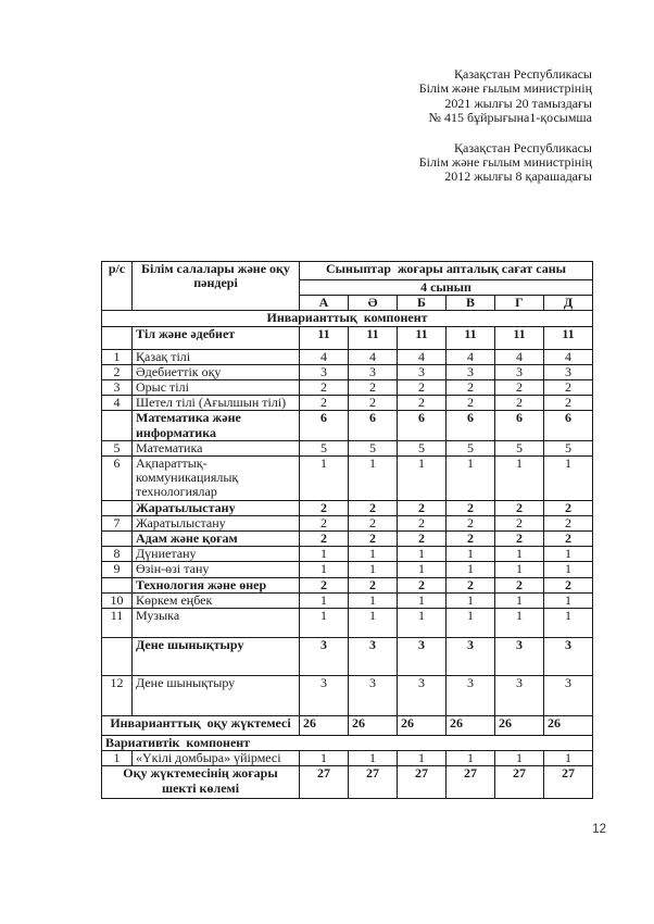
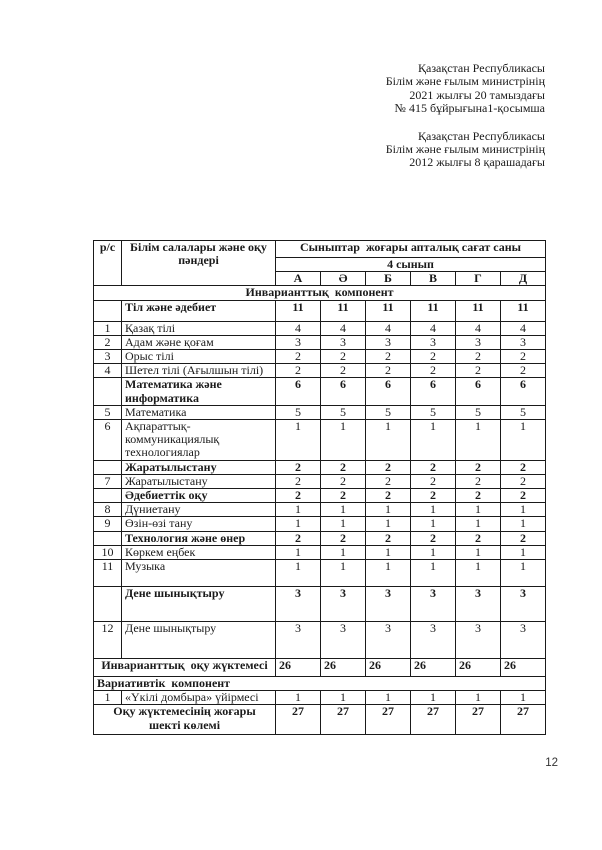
  Қазақстан Республикасы
  Білім және ғылым министрінің
  2021 жылғы 20 тамыздағы
  № 415 бұйрығына1-қосымша
  Қазақстан Республикасы
  Білім және ғылым министрінің
  2012 жылғы 8 қарашадағы
  р/с	Білім салалары және оқу пәндері	Сыныптар жоғары апталық сағат саны
  4 сынып
  А	Ә	Б	В	Г	Д
  Инварианттық компонент
  	Тіл және әдебиет	11	11	11	11	11	11
  1	Қазақ тілі	4	4	4	4	4	4
- 2	Әдебиеттік оқу	3	3	3	3	3	3
+ 2	Адам және қоғам	3	3	3	3	3	3
  3	Орыс тілі	2	2	2	2	2	2
  4	Шетел тілі (Ағылшын тілі)	2	2	2	2	2	2
  	Математика және информатика	6	6	6	6	6	6
  5	Математика	5	5	5	5	5	5
  6	Ақпараттық-коммуникациялық технологиялар	1	1	1	1	1	1
  	Жаратылыстану	2	2	2	2	2	2
  7	Жаратылыстану	2	2	2	2	2	2
- 	Адам және қоғам	2	2	2	2	2	2
+ 	Әдебиеттік оқу	2	2	2	2	2	2
  8	Дүниетану	1	1	1	1	1	1
  9	Өзін-өзі тану	1	1	1	1	1	1
  	Технология және өнер	2	2	2	2	2	2
  10	Көркем еңбек	1	1	1	1	1	1
  11	Музыка	1	1	1	1	1	1
  	Дене шынықтыру	3	3	3	3	3	3
  12	Дене шынықтыру	3	3	3	3	3	3
  Инварианттық оқу жүктемесі	26	26	26	26	26	26
  Вариативтік компонент
  1	«Үкілі домбыра» үйірмесі	1	1	1	1	1	1
  Оқу жүктемесінің жоғары шекті көлемі	27	27	27	27	27	27
  12
